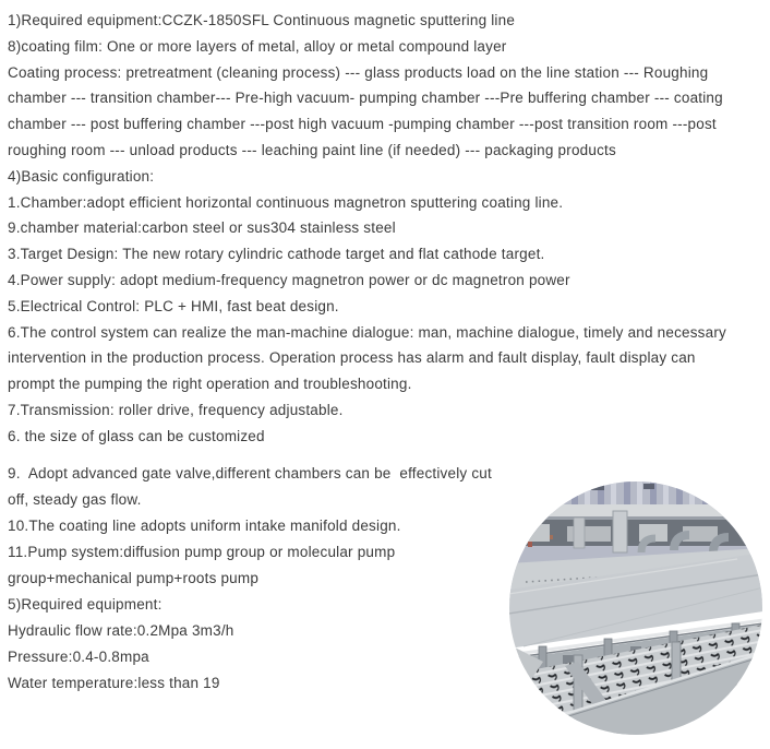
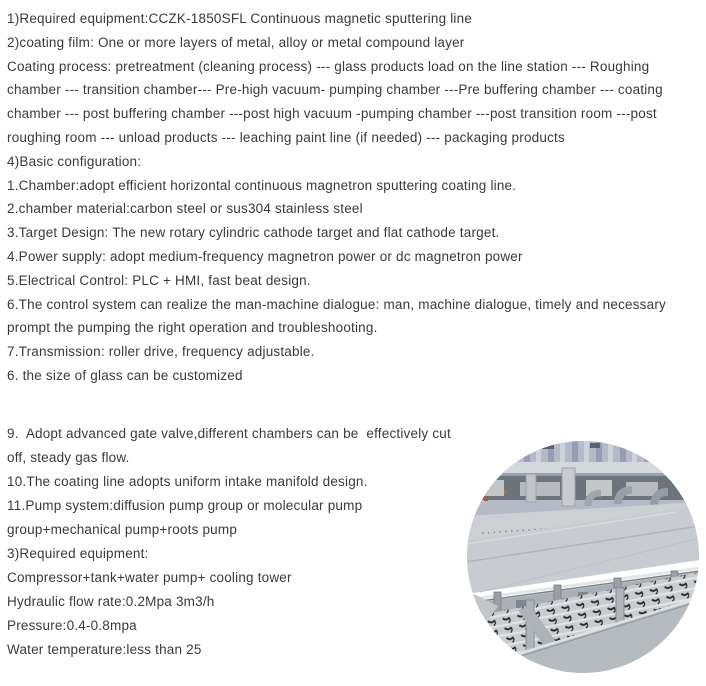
  1)Required equipment:CCZK-1850SFL Continuous magnetic sputtering line
- 8)coating film: One or more layers of metal, alloy or metal compound layer
+ 2)coating film: One or more layers of metal, alloy or metal compound layer
  Coating process: pretreatment (cleaning process) --- glass products load on the line station --- Roughing
  chamber --- transition chamber--- Pre-high vacuum- pumping chamber ---Pre buffering chamber --- coating
  chamber --- post buffering chamber ---post high vacuum -pumping chamber ---post transition room ---post
  roughing room --- unload products --- leaching paint line (if needed) --- packaging products
  4)Basic configuration:
  1.Chamber:adopt efficient horizontal continuous magnetron sputtering coating line.
- 9.chamber material:carbon steel or sus304 stainless steel
+ 2.chamber material:carbon steel or sus304 stainless steel
  3.Target Design: The new rotary cylindric cathode target and flat cathode target.
  4.Power supply: adopt medium-frequency magnetron power or dc magnetron power
  5.Electrical Control: PLC + HMI, fast beat design.
  6.The control system can realize the man-machine dialogue: man, machine dialogue, timely and necessary
- intervention in the production process. Operation process has alarm and fault display, fault display can
  prompt the pumping the right operation and troubleshooting.
  7.Transmission: roller drive, frequency adjustable.
  6. the size of glass can be customized
  9. Adopt advanced gate valve,different chambers can be effectively cut
  off, steady gas flow.
  10.The coating line adopts uniform intake manifold design.
  11.Pump system:diffusion pump group or molecular pump
  group+mechanical pump+roots pump
- 5)Required equipment:
+ 3)Required equipment:
+ Compressor+tank+water pump+ cooling tower
  Hydraulic flow rate:0.2Mpa 3m3/h
  Pressure:0.4-0.8mpa
- Water temperature:less than 19
+ Water temperature:less than 25
